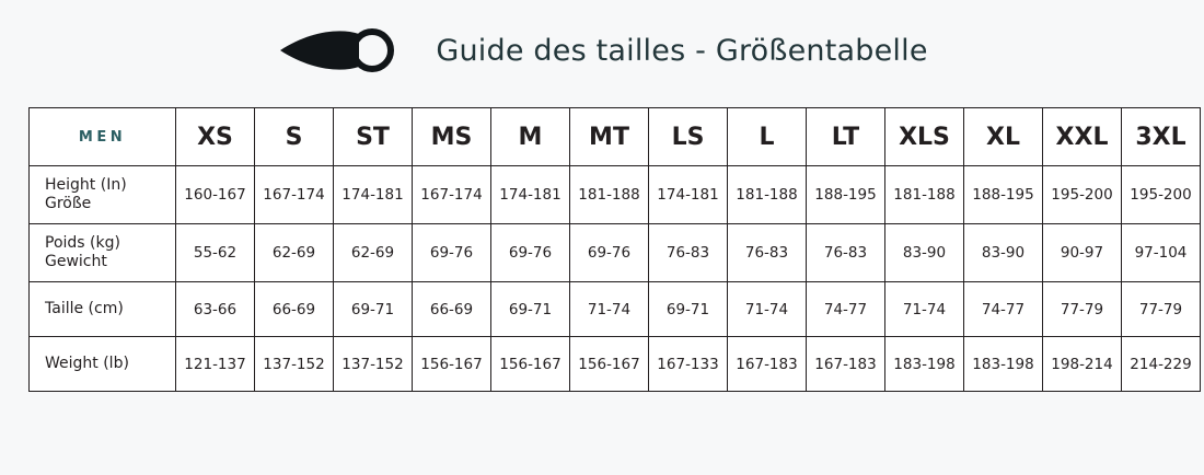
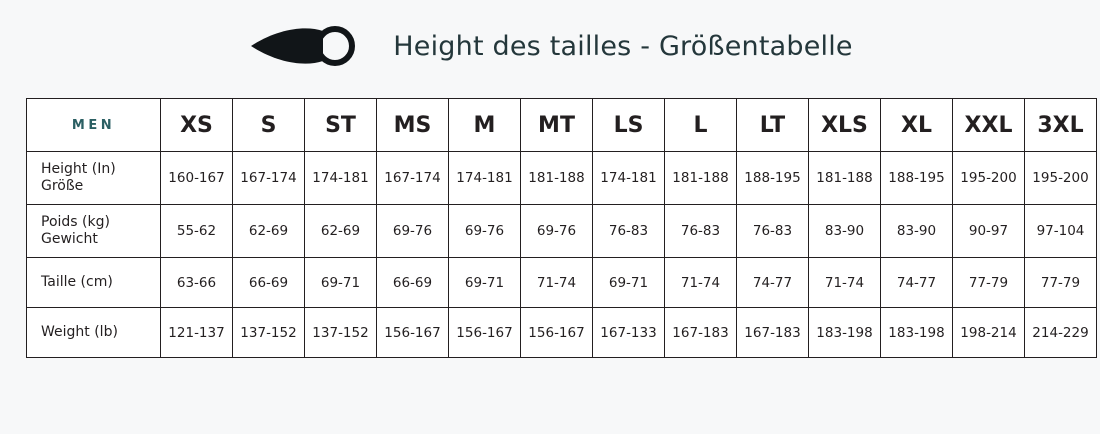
- Guide des tailles - Größentabelle
+ Height des tailles - Größentabelle
  MEN	XS	S	ST	MS	M	MT	LS	L	LT	XLS	XL	XXL	3XL
  Height (In) Größe	160-167	167-174	174-181	167-174	174-181	181-188	174-181	181-188	188-195	181-188	188-195	195-200	195-200
  Poids (kg) Gewicht	55-62	62-69	62-69	69-76	69-76	69-76	76-83	76-83	76-83	83-90	83-90	90-97	97-104
  Taille (cm)	63-66	66-69	69-71	66-69	69-71	71-74	69-71	71-74	74-77	71-74	74-77	77-79	77-79
  Weight (lb)	121-137	137-152	137-152	156-167	156-167	156-167	167-133	167-183	167-183	183-198	183-198	198-214	214-229
